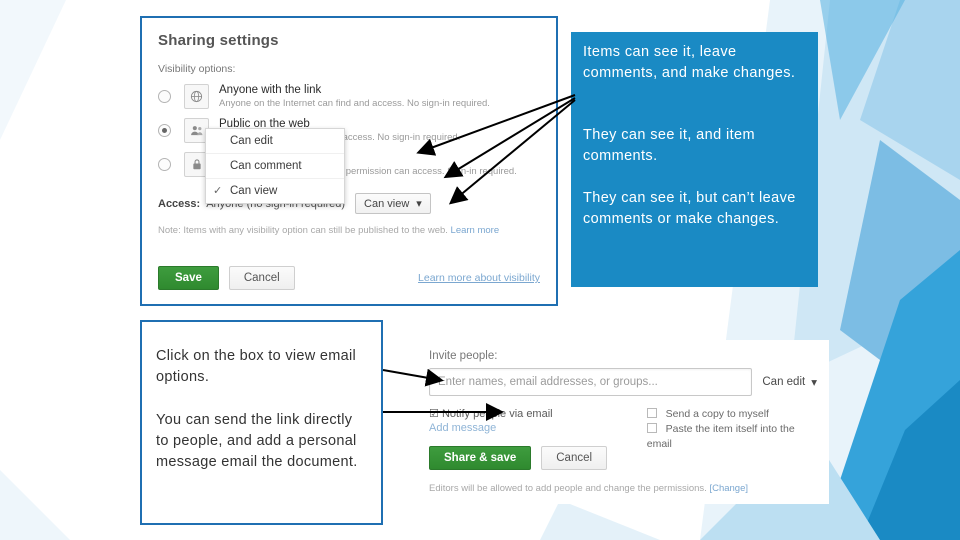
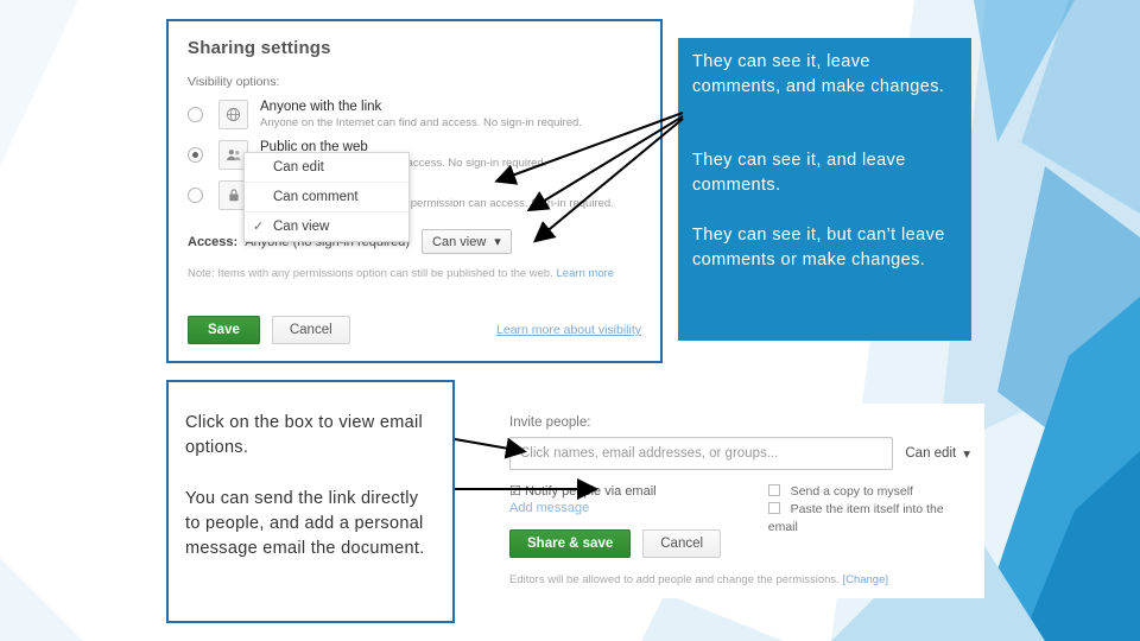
  Sharing settings
  Visibility options:
  Anyone with the link
  Anyone on the Internet can find and access. No sign-in required.
  Public on the web
  Access:
  Can view
  ▾
- Note: Items with any visibility option can still be published to the web. Learn more
+ Note: Items with any permissions option can still be published to the web. Learn more
  Save
  Cancel
  Learn more about visibility
  Can edit
  Can comment
  ✓
  Can view
- Items can see it, leave comments, and make changes.
+ They can see it, leave comments, and make changes.
- They can see it, and item comments.
+ They can see it, and leave comments.
  They can see it, but can’t leave comments or make changes.
  Click on the box to view email options.
  You can send the link directly to people, and add a personal message email the document.
  Invite people:
- Enter names, email addresses, or groups...
+ Click names, email addresses, or groups...
  Can edit
  ▾
  ☑ Notify people via email
  Add message
  Send a copy to myself
  Paste the item itself into the email
  Share & save
  Cancel
  Editors will be allowed to add people and change the permissions. [Change]
